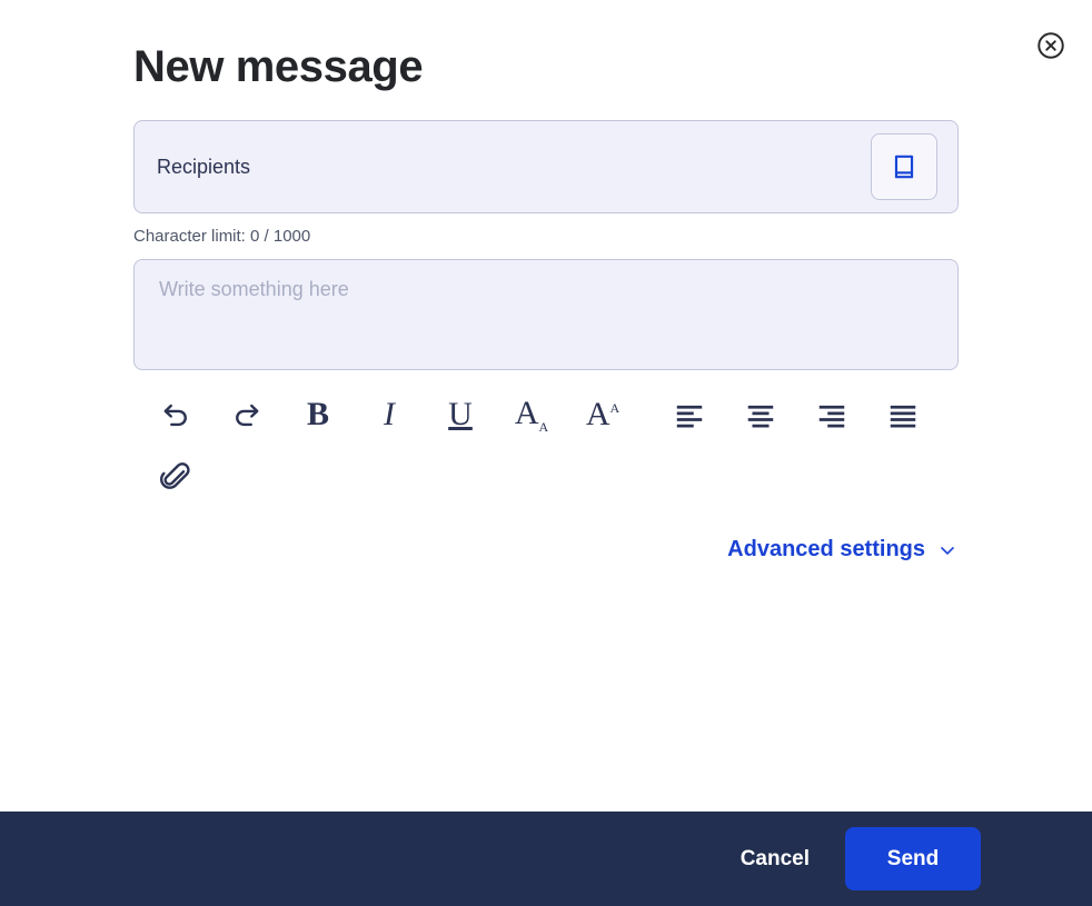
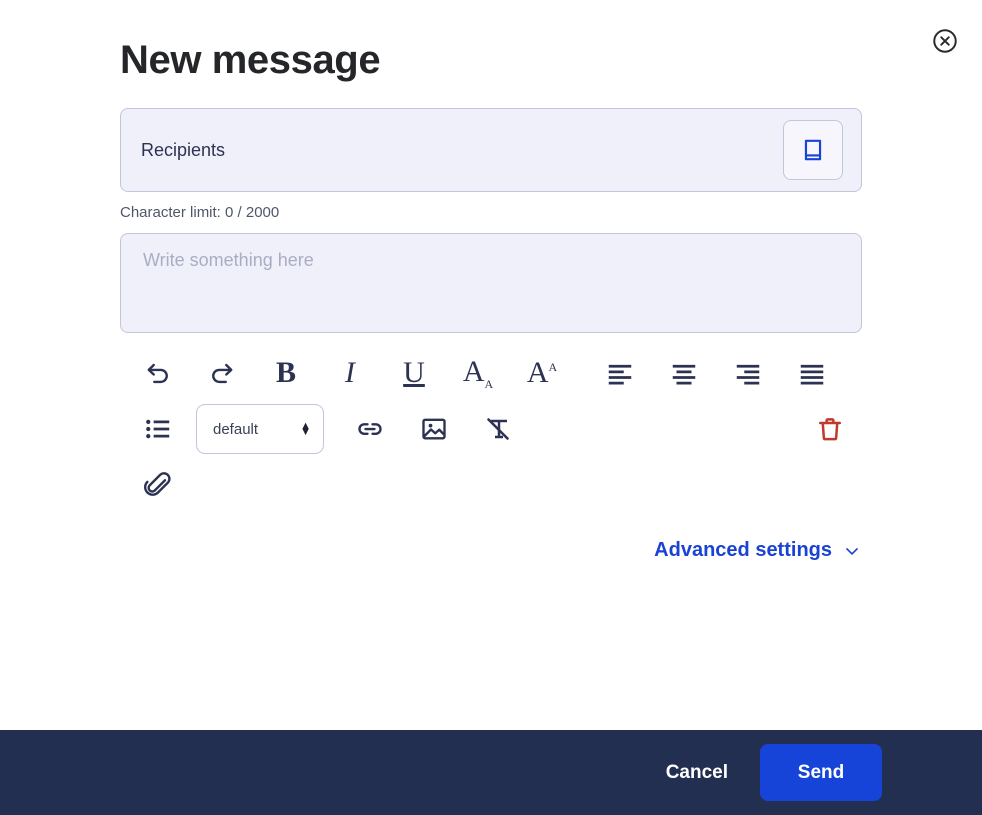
  New message
  Recipients
- Character limit: 0 / 1000
+ Character limit: 0 / 2000
  Write something here
  B
  I
  U
  AA
  AA
+ default
+ ▲
+ ▼
  Advanced settings
  Cancel
  Send
